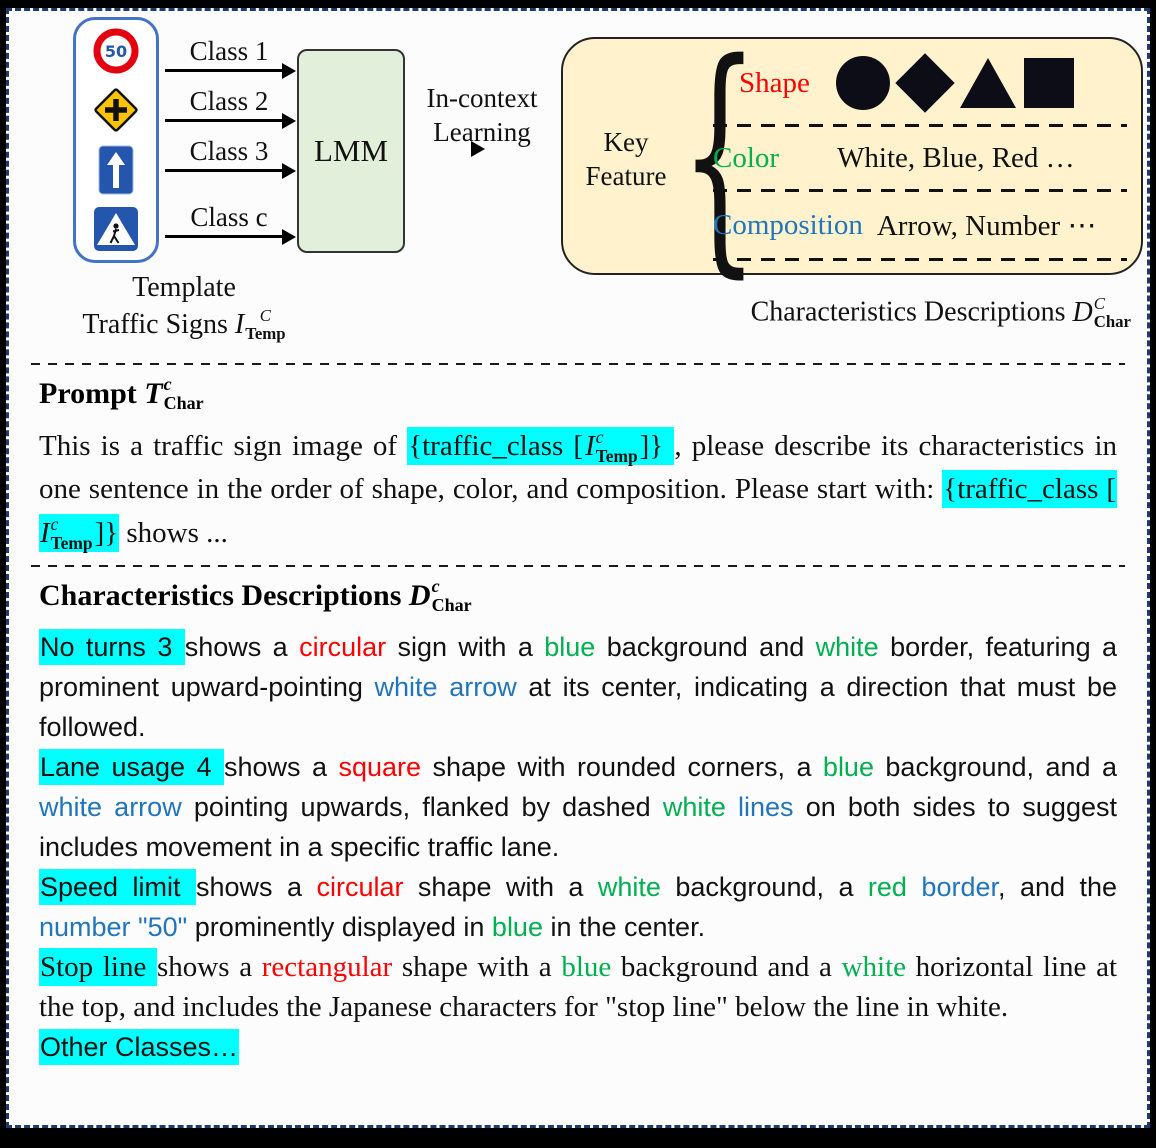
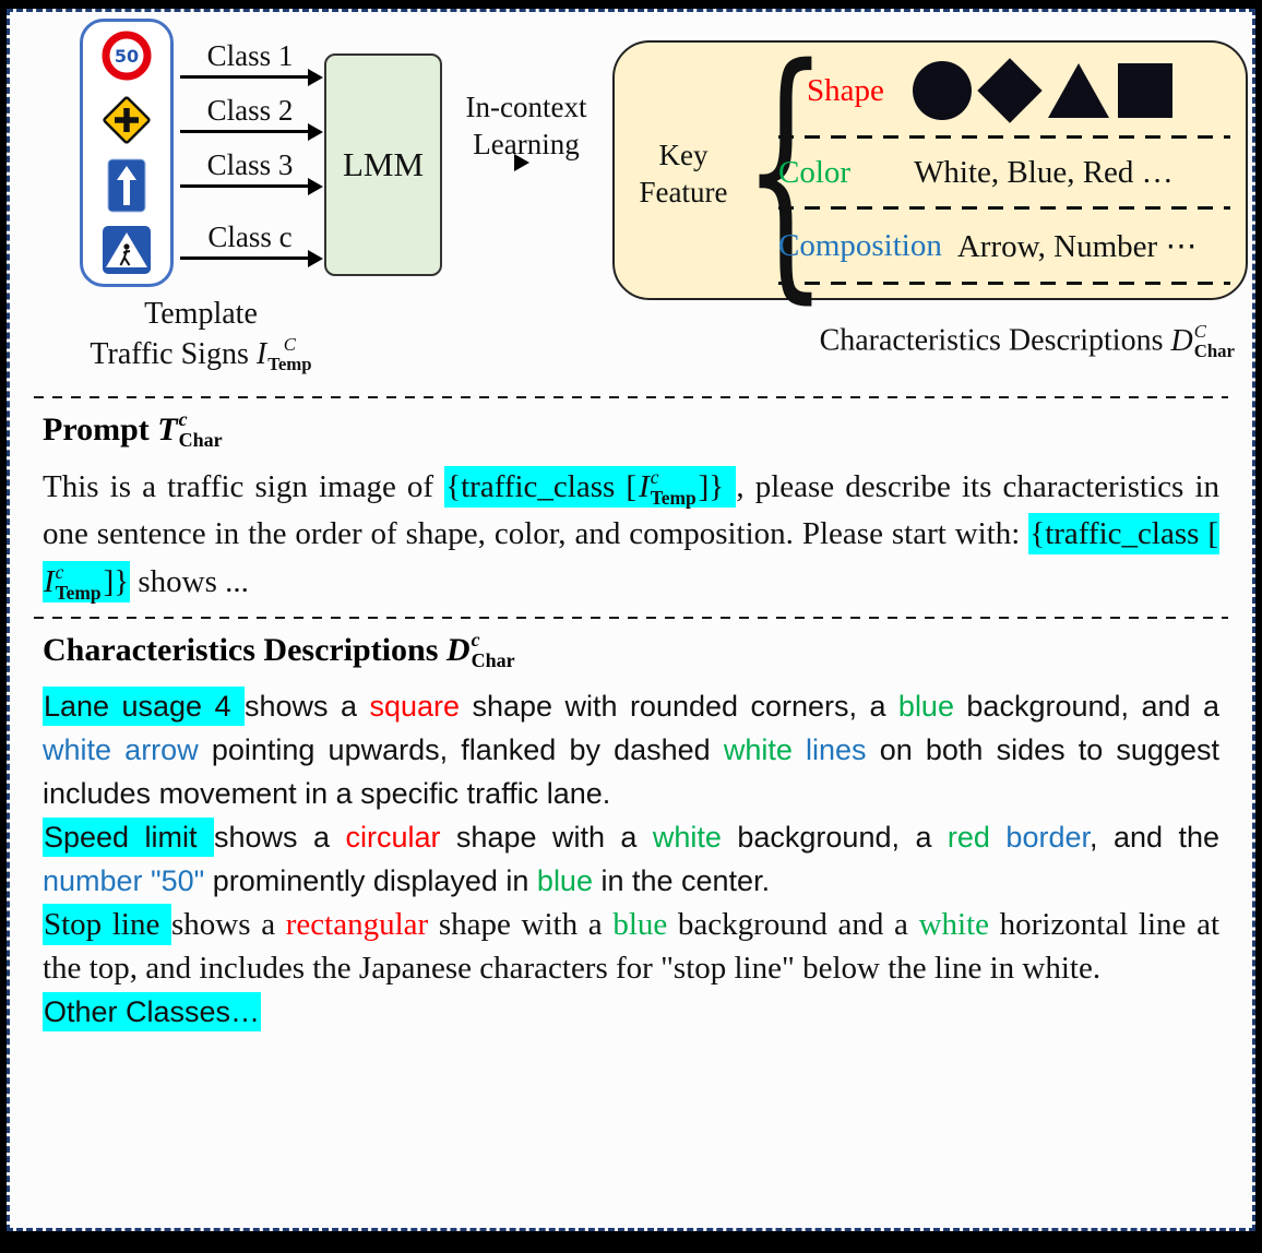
  50
  Class 1
  Class 2
  Class 3
  Class c
  LMM
  In-context
  Learning
  Key
  Feature
  {
  Shape
  Color
  White, Blue, Red …
  Composition
  Arrow, Number ⋯
  Template
  Traffic Signs
  I
  C
  Temp
  Characteristics Descriptions
  D
  C
  Char
  Prompt
  T
  c
  Char
  This is a traffic sign image of {traffic_class [
  I
  c
  Temp
  ]} , please describe its characteristics in one sentence in the order of shape, color, and composition. Please start with: {traffic_class [
  I
  c
  Temp
  ]} shows ...
  Characteristics Descriptions
  D
  c
  Char
- No turns 3 shows a circular sign with a blue background and white border, featuring a prominent upward-pointing white arrow at its center, indicating a direction that must be followed.
  Lane usage 4 shows a square shape with rounded corners, a blue background, and a white arrow pointing upwards, flanked by dashed white lines on both sides to suggest includes movement in a specific traffic lane.
  Speed limit shows a circular shape with a white background, a red border, and the number "50" prominently displayed in blue in the center.
  Stop line shows a rectangular shape with a blue background and a white horizontal line at the top, and includes the Japanese characters for "stop line" below the line in white.
  Other Classes…
